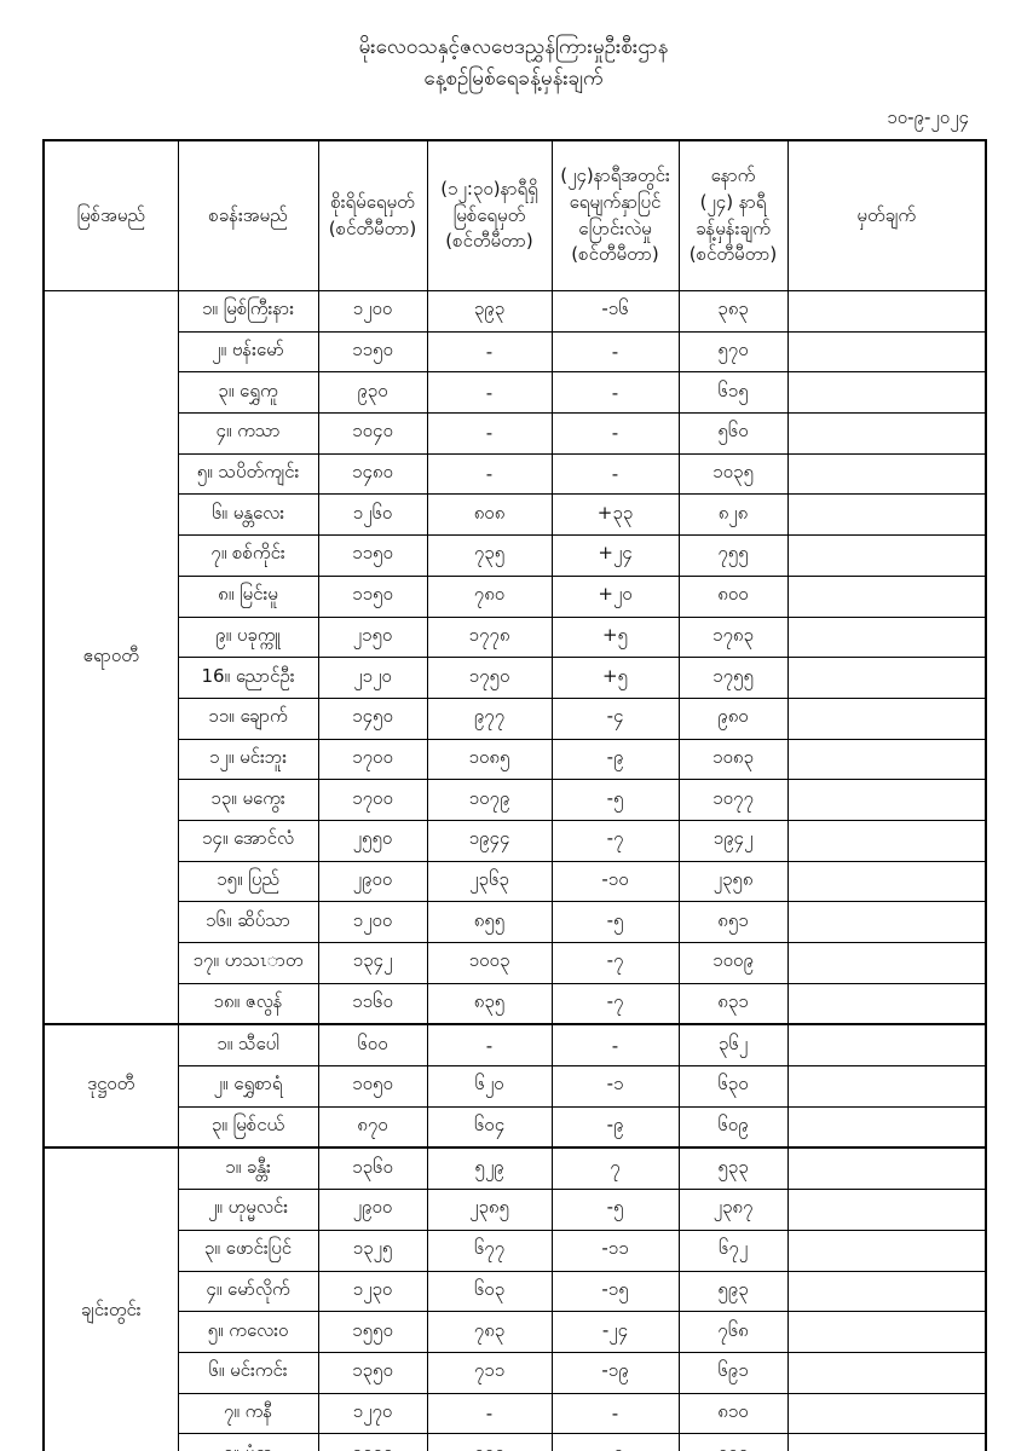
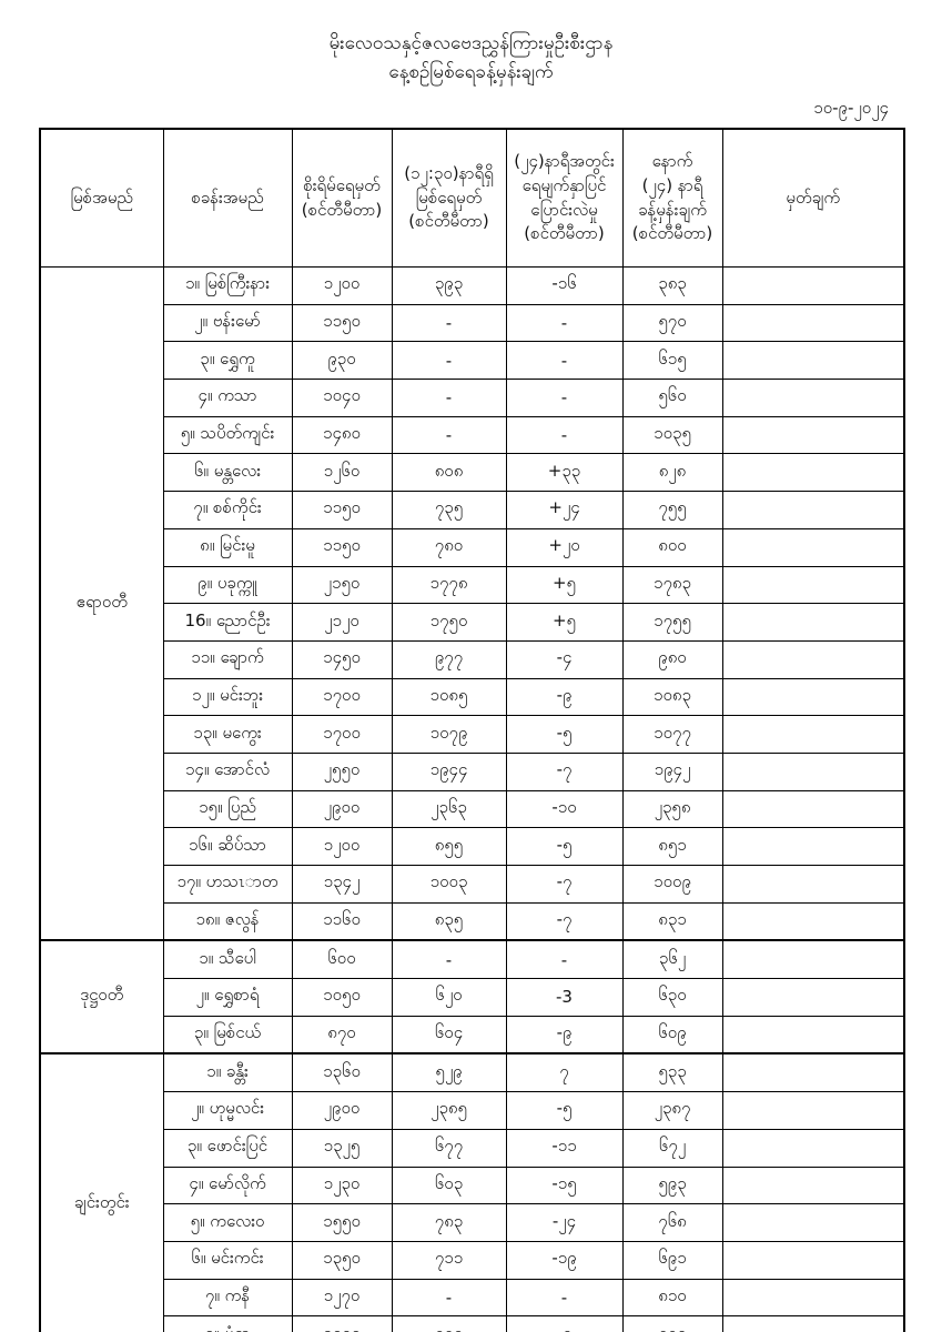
  မိုးလေဝသနှင့်ဇလဗေဒညွှန်ကြားမှုဦးစီးဌာန
  နေ့စဉ်မြစ်ရေခန့်မှန်းချက်
  ၁၀-၉-၂၀၂၄
  မြစ်အမည်	စခန်းအမည်	စိုးရိမ်ရေမှတ် (စင်တီမီတာ)	(၁၂:၃၀)နာရီရှိ မြစ်ရေမှတ် (စင်တီမီတာ)	(၂၄)နာရီအတွင်း ရေမျက်နှာပြင် ပြောင်းလဲမှု (စင်တီမီတာ)	နောက် (၂၄) နာရီ ခန့်မှန်းချက် (စင်တီမီတာ)	မှတ်ချက်
  ဧရာဝတီ	၁။ မြစ်ကြီးနား	၁၂၀၀	၃၉၃	-၁၆	၃၈၃
  ၂။ ဗန်းမော်	၁၁၅၀	-	-	၅၇၀
  ၃။ ရွှေကူ	၉၃၀	-	-	၆၁၅
  ၄။ ကသာ	၁၀၄၀	-	-	၅၆၀
  ၅။ သပိတ်ကျင်း	၁၄၈၀	-	-	၁၀၃၅
  ၆။ မန္တလေး	၁၂၆၀	၈၀၈	+၃၃	၈၂၈
  ၇။ စစ်ကိုင်း	၁၁၅၀	၇၃၅	+၂၄	၇၅၅
  ၈။ မြင်းမူ	၁၁၅၀	၇၈၀	+၂၀	၈၀၀
  ၉။ ပခုက္ကူ	၂၁၅၀	၁၇၇၈	+၅	၁၇၈၃
  16။ ညောင်ဦး	၂၁၂၀	၁၇၅၀	+၅	၁၇၅၅
  ၁၁။ ချောက်	၁၄၅၀	၉၇၇	-၄	၉၈၀
  ၁၂။ မင်းဘူး	၁၇၀၀	၁၀၈၅	-၉	၁၀၈၃
  ၁၃။ မကွေး	၁၇၀၀	၁၀၇၉	-၅	၁၀၇၇
  ၁၄။ အောင်လံ	၂၅၅၀	၁၉၄၄	-၇	၁၉၄၂
  ၁၅။ ပြည်	၂၉၀၀	၂၃၆၃	-၁၀	၂၃၅၈
  ၁၆။ ဆိပ်သာ	၁၂၀၀	၈၅၅	-၅	၈၅၁
  ၁၇။ ဟသၤာတ	၁၃၄၂	၁၀၀၃	-၇	၁၀၀၉
  ၁၈။ ဇလွန်	၁၁၆၀	၈၃၅	-၇	၈၃၁
  ဒုဋ္ဌဝတီ	၁။ သီပေါ	၆၀၀	-	-	၃၆၂
- ၂။ ရွှေစာရံ	၁၀၅၀	၆၂၀	-၁	၆၃၀
+ ၂။ ရွှေစာရံ	၁၀၅၀	၆၂၀	-3	၆၃၀
  ၃။ မြစ်ငယ်	၈၇၀	၆၀၄	-၉	၆၀၉
  ချင်းတွင်း	၁။ ခန္တီး	၁၃၆၀	၅၂၉	၇	၅၃၃
  ၂။ ဟုမ္မလင်း	၂၉၀၀	၂၃၈၅	-၅	၂၃၈၇
  ၃။ ဖောင်းပြင်	၁၃၂၅	၆၇၇	-၁၁	၆၇၂
  ၄။ မော်လိုက်	၁၂၃၀	၆၀၃	-၁၅	၅၉၃
  ၅။ ကလေးဝ	၁၅၅၀	၇၈၃	-၂၄	၇၆၈
  ၆။ မင်းကင်း	၁၃၅၀	၇၁၁	-၁၉	၆၉၁
  ၇။ ကနီ	၁၂၇၀	-	-	၈၁၀
